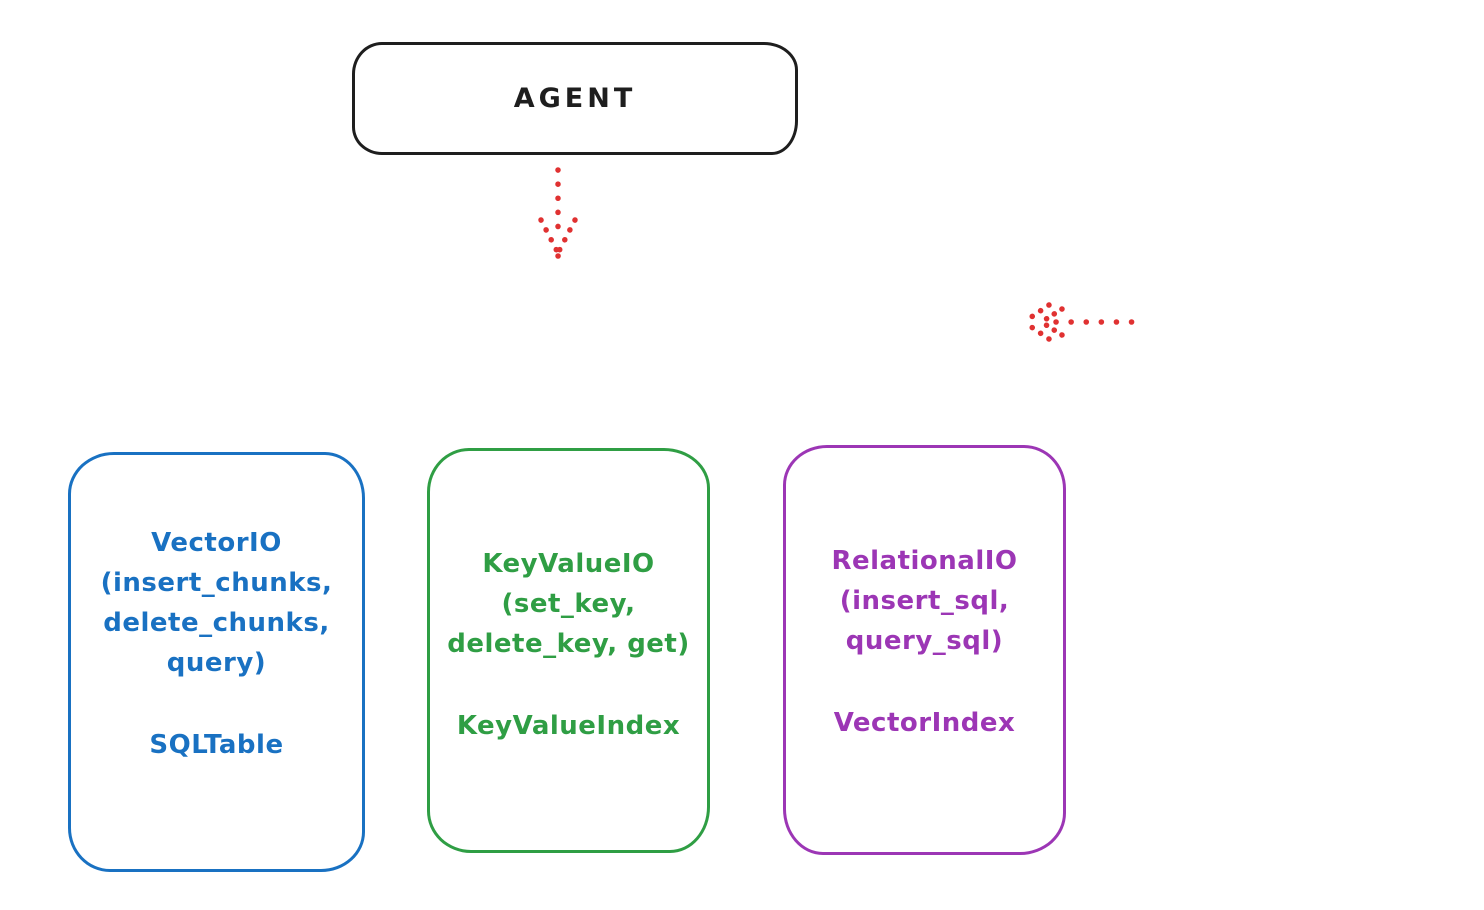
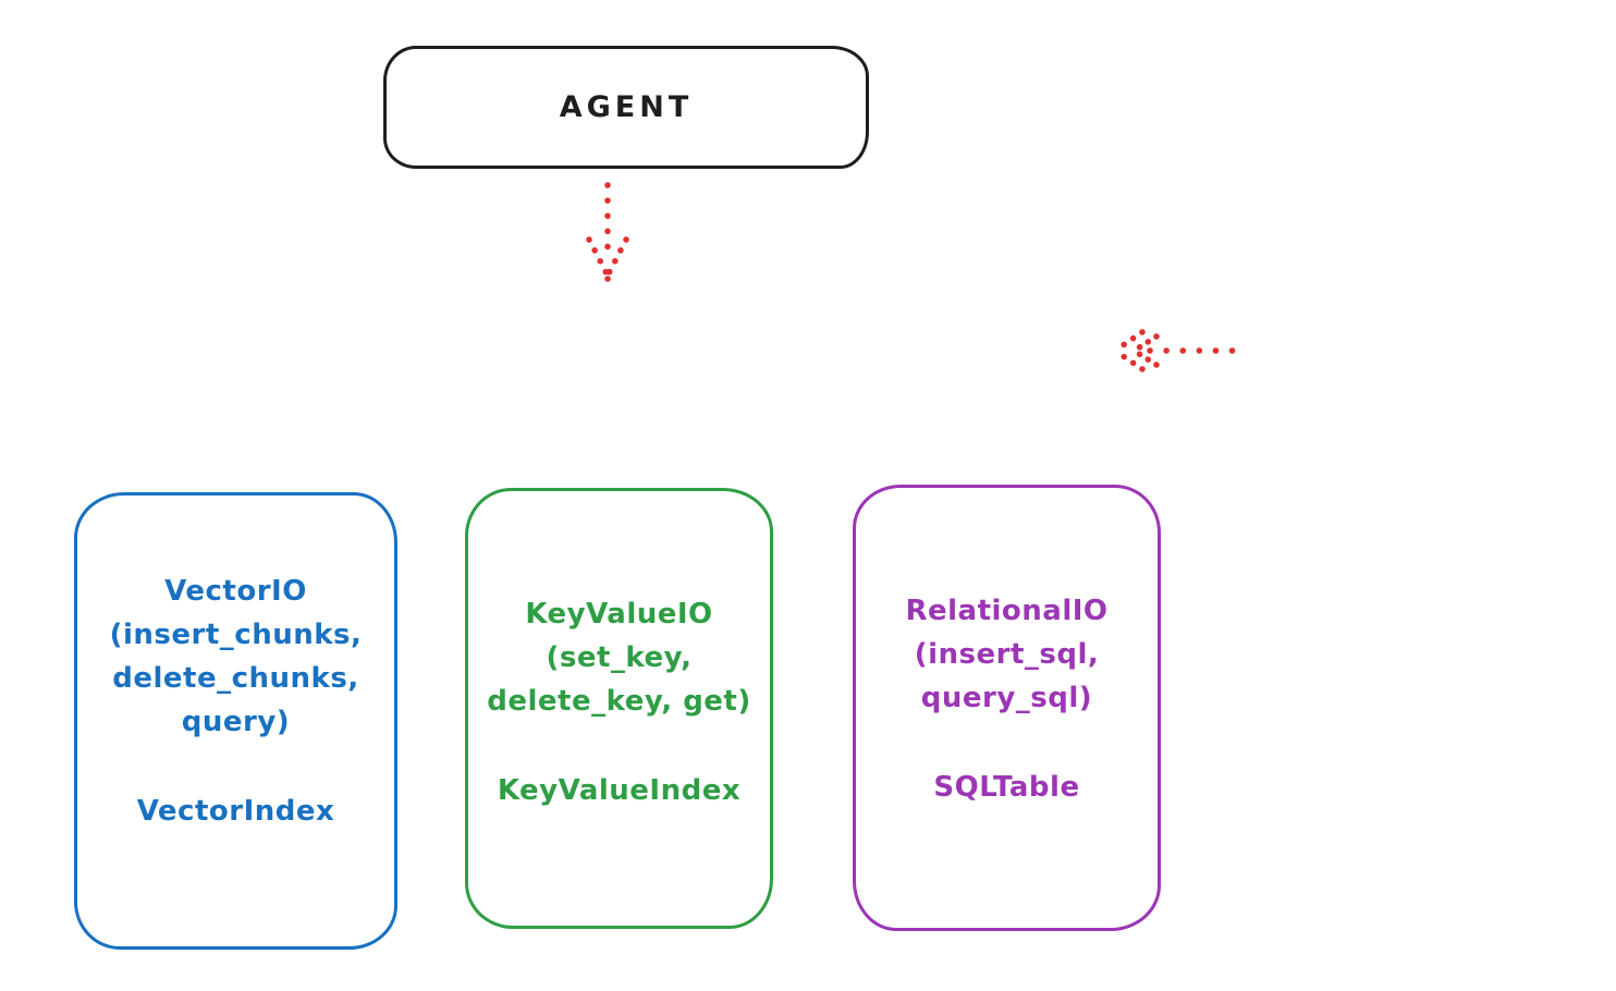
  AGENT
  VectorIO
  (insert_chunks,
  delete_chunks,
  query)
- SQLTable
+ VectorIndex
  KeyValueIO
  (set_key,
  delete_key, get)
  KeyValueIndex
  RelationalIO
  (insert_sql,
  query_sql)
- VectorIndex
+ SQLTable
